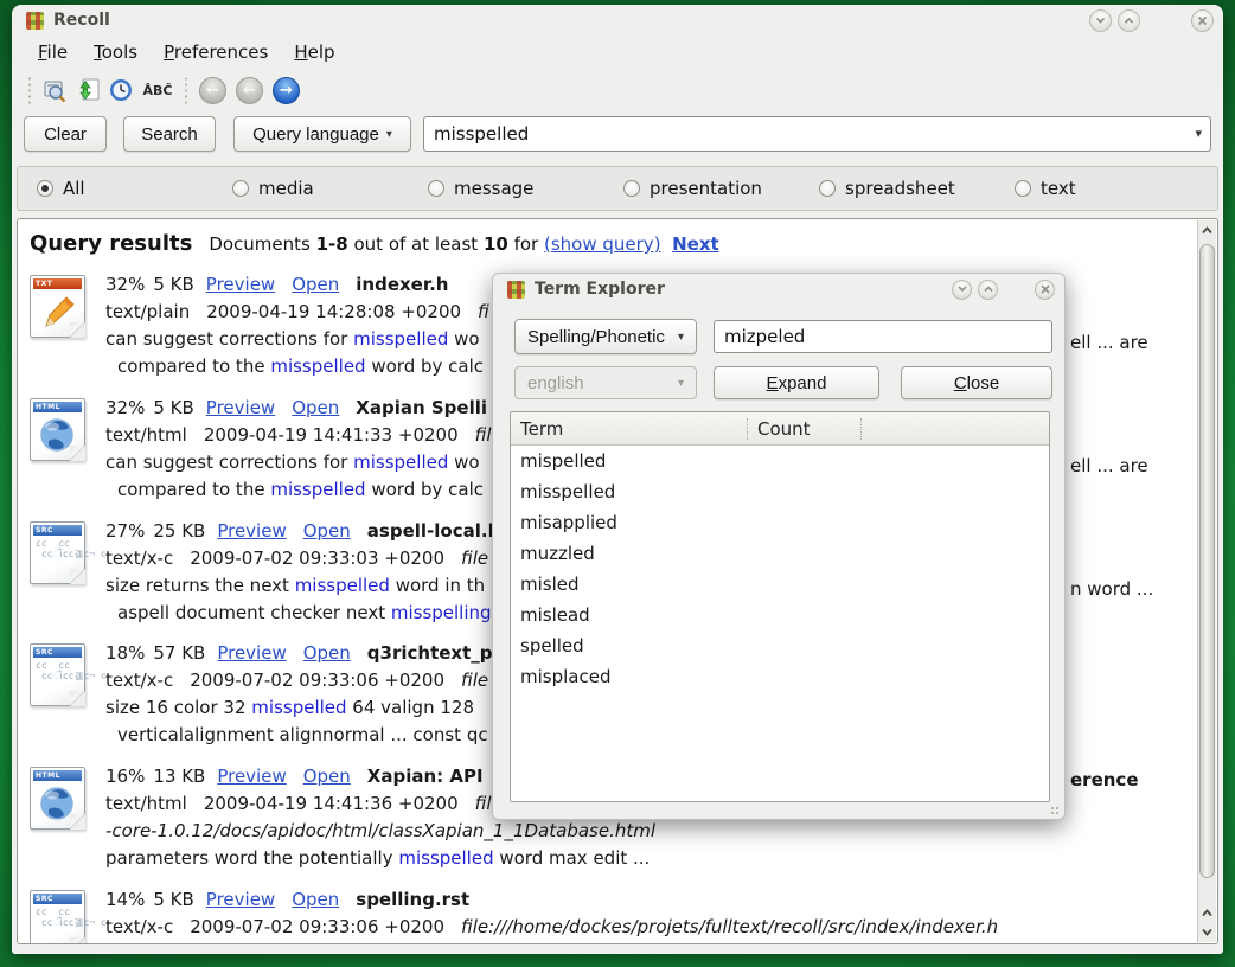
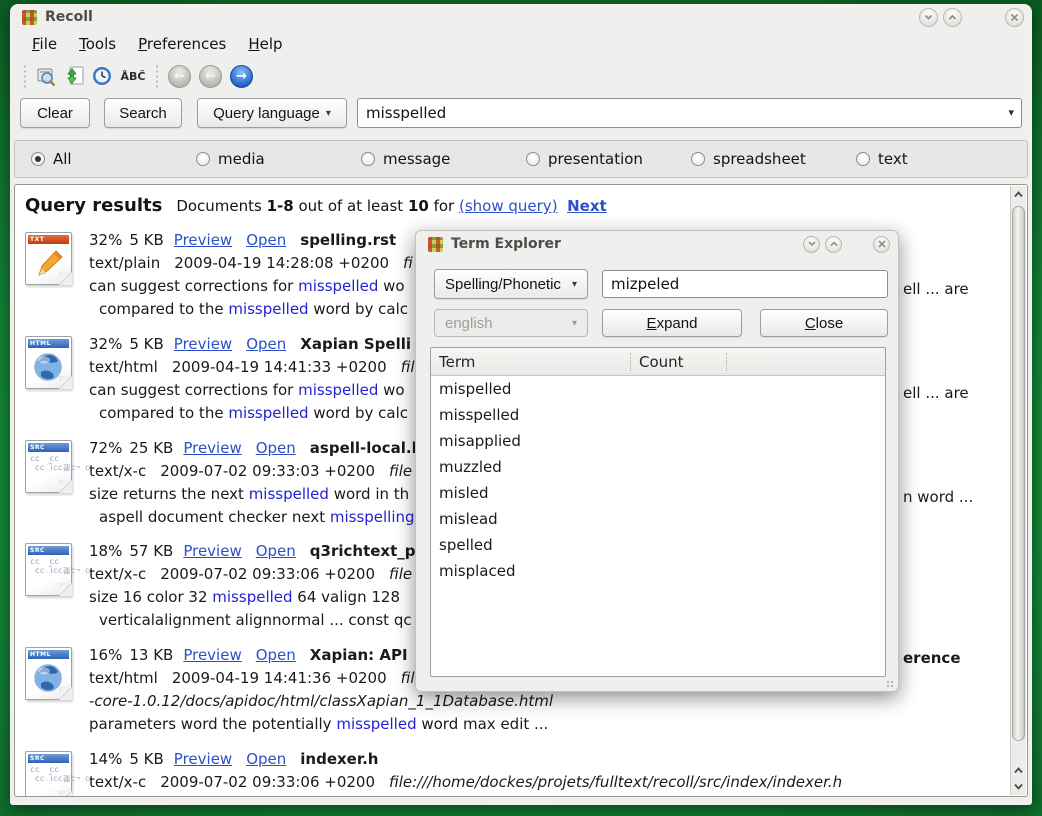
  Recoll
  File
  Tools
  Preferences
  Help
  ÅBĈ
  ←
  ←
  →
  Clear
  Search
  Query language
  ▾
  misspelled
  ▾
  All
  media
  message
  presentation
  spreadsheet
  text
  Query results Documents 1-8 out of at least 10 for (show query) Next
- 32% 5 KB Preview Open indexer.h
+ 32% 5 KB Preview Open spelling.rst
  text/plain 2009-04-19 14:28:08 +0200 fi
  can suggest corrections for misspelled wo
  compared to the misspelled word by calc
  32% 5 KB Preview Open Xapian Spelli
  text/html 2009-04-19 14:41:33 +0200 fil
  can suggest corrections for misspelled wo
  compared to the misspelled word by calc
- 27% 25 KB Preview Open aspell-local.
+ 72% 25 KB Preview Open aspell-local.
  text/x-c 2009-07-02 09:33:03 +0200 file
  size returns the next misspelled word in th
  aspell document checker next misspelling
  18% 57 KB Preview Open q3richtext_p
  text/x-c 2009-07-02 09:33:06 +0200 file
  size 16 color 32 misspelled 64 valign 128
  verticalalignment alignnormal ... const qc
  16% 13 KB Preview Open Xapian: API
  text/html 2009-04-19 14:41:36 +0200 fil
  -core-1.0.12/docs/apidoc/html/classXapian_1_1Database.html
  parameters word the potentially misspelled word max edit ...
- 14% 5 KB Preview Open spelling.rst
+ 14% 5 KB Preview Open indexer.h
  text/x-c 2009-07-02 09:33:06 +0200 file:///home/dockes/projets/fulltext/recoll/src/index/indexer.h
  ell ... are
  ell ... are
  n word ...
  erence
  Term Explorer
  Spelling/Phonetic
  ▾
  mizpeled
  english
  ▾
  E
  xpand
  C
  lose
  Term
  Count
  mispelled
  misspelled
  misapplied
  muzzled
  misled
  mislead
  spelled
  misplaced
